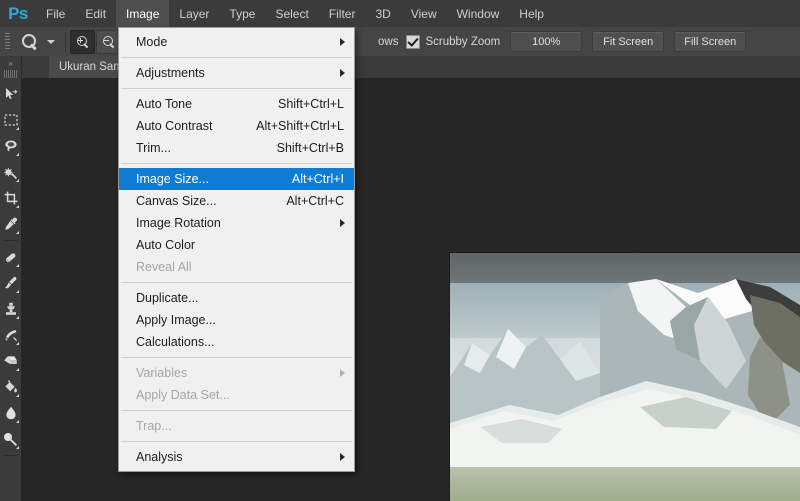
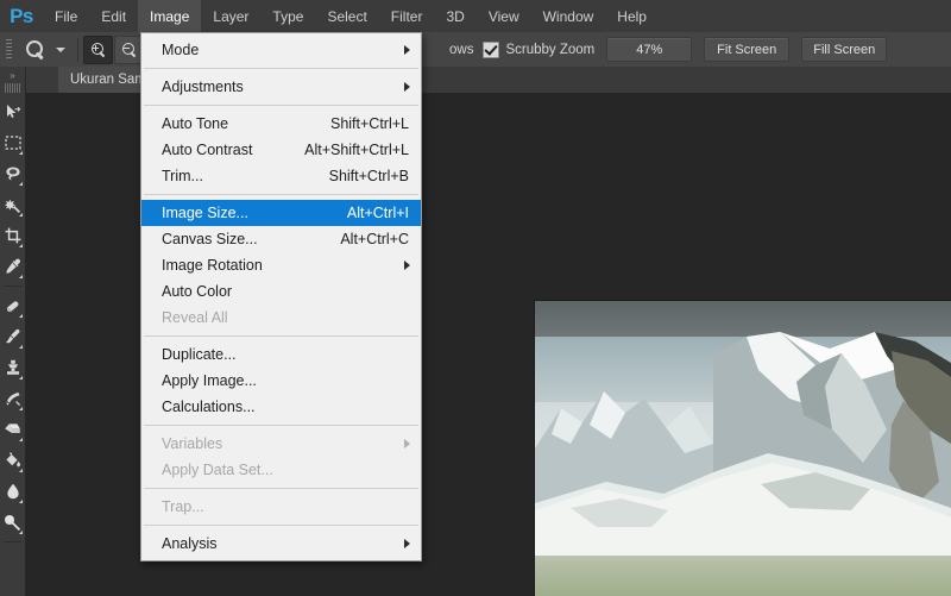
  Ps
  File
  Edit
  Image
  Layer
  Type
  Select
  Filter
  3D
  View
  Window
  Help
  ows
  Scrubby Zoom
- 100%
+ 47%
  Fit Screen
  Fill Screen
  Ukuran Sa
  »
  Mode
  Adjustments
  Auto Tone
  Shift+Ctrl+L
  Auto Contrast
  Alt+Shift+Ctrl+L
  Trim...
  Shift+Ctrl+B
  Image Size...
  Alt+Ctrl+I
  Canvas Size...
  Alt+Ctrl+C
  Image Rotation
  Auto Color
  Reveal All
  Duplicate...
  Apply Image...
  Calculations...
  Variables
  Apply Data Set...
  Trap...
  Analysis
